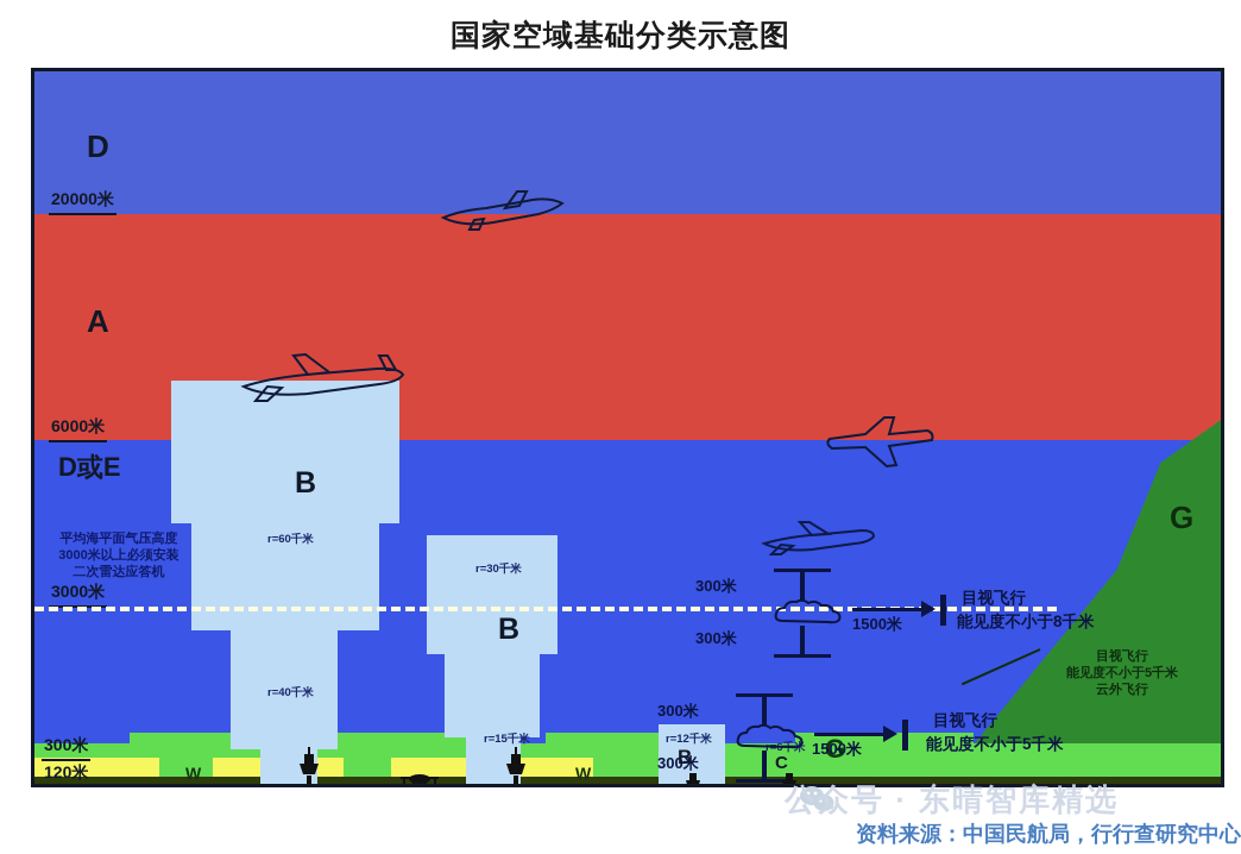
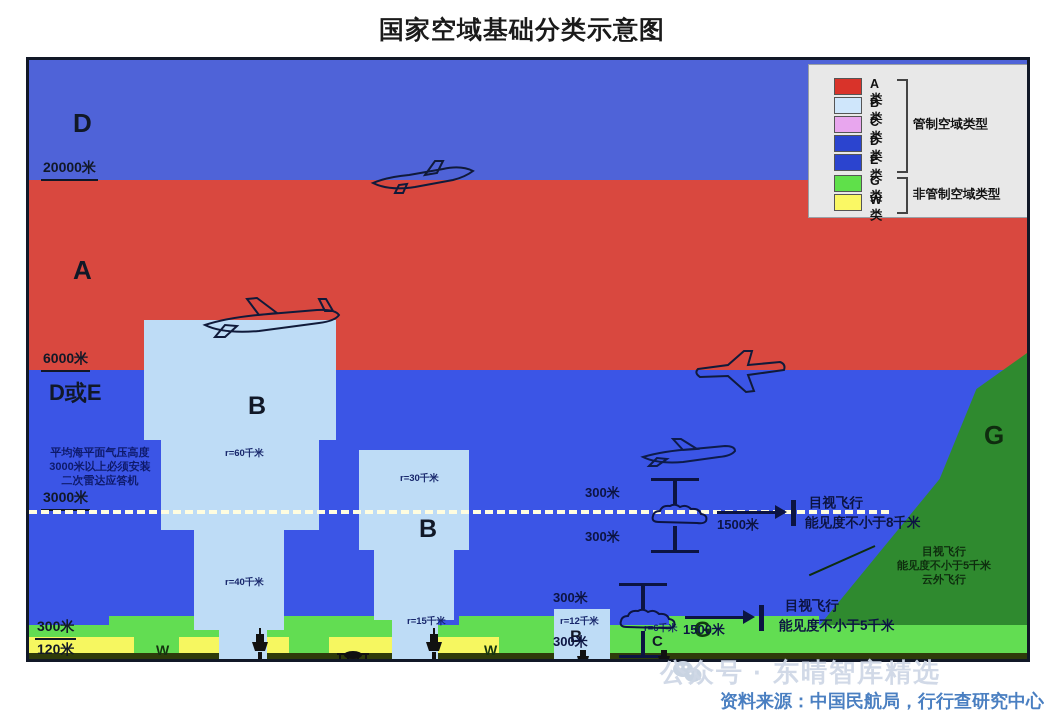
  国家空域基础分类示意图
  目视飞行
  能见度不小于5千米
  云外飞行
  W
  W
  B
  B
  B
  C
  r=60千米
  r=40千米
  r=30千米
  r=15千米
  r=12千米
  D
  A
  D或E
  G
  G
  20000米
  6000米
  3000米
  300米
  120米
  平均海平面气压高度
  3000米以上必须安装
  二次雷达应答机
  300米
  300米
  1500米
  目视飞行
  能见度不小于8千米
  300米
  300米
  1500米
  目视飞行
  能见度不小于5千米
+ A类
+ B类
+ C类
+ D类
+ E类
+ G类
+ W类
+ 管制空域类型
+ 非管制空域类型
  公众号 · 东晴智库精选
  资料来源：中国民航局，行行查研究中心
